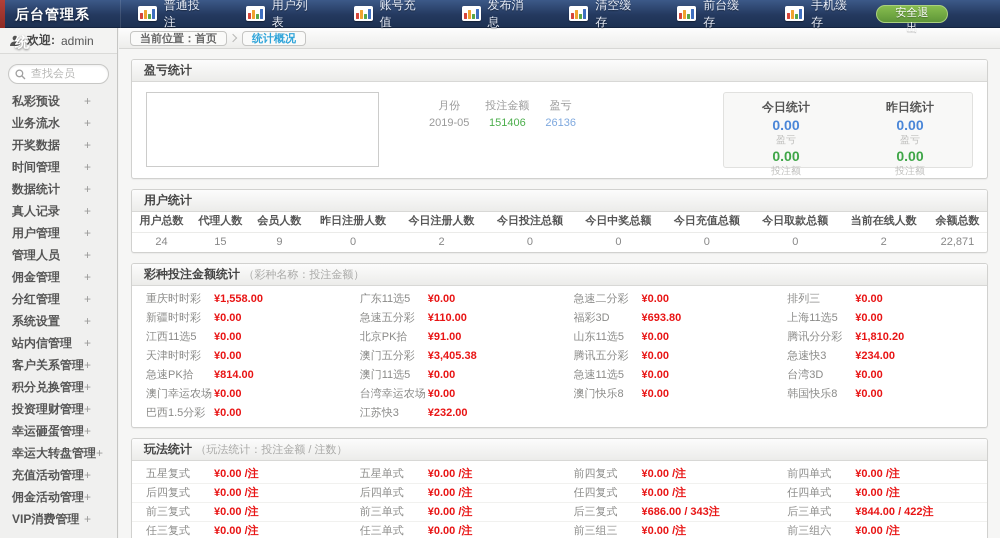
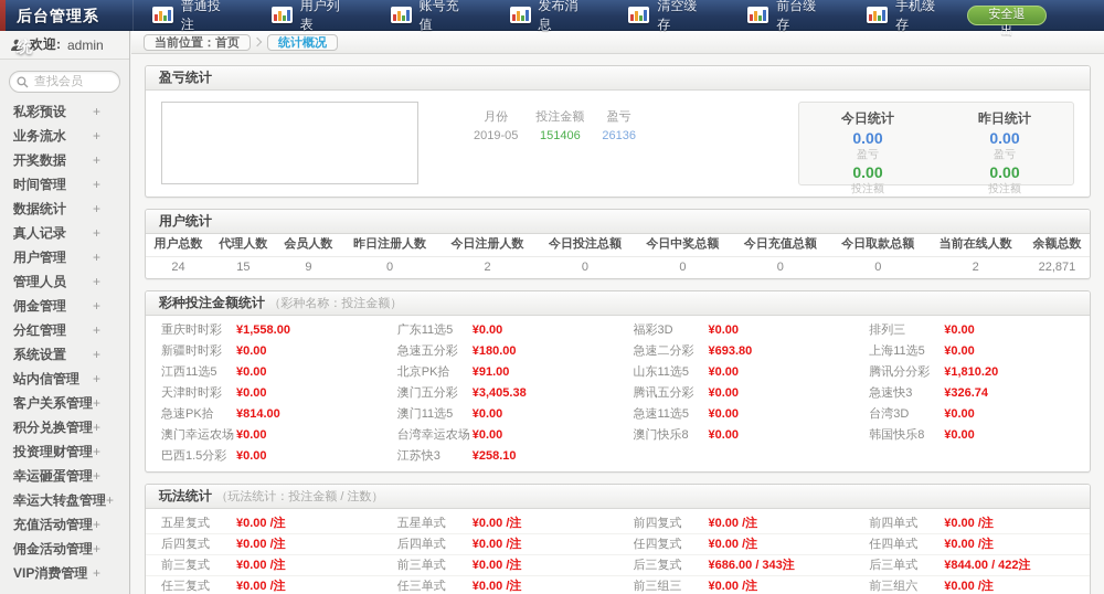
  后台管理系统
  普通投注
  用户列表
  账号充值
  发布消息
  清空缓存
  前台缓存
  手机缓存
  安全退出
  欢迎:
  admin
  查找会员
  私彩预设
  +
  业务流水
  +
  开奖数据
  +
  时间管理
  +
  数据统计
  +
  真人记录
  +
  用户管理
  +
  管理人员
  +
  佣金管理
  +
  分红管理
  +
  系统设置
  +
  站内信管理
  +
  客户关系管理
  +
  积分兑换管理
  +
  投资理财管理
  +
  幸运砸蛋管理
  +
  幸运大转盘管理
  +
  充值活动管理
  +
  佣金活动管理
  +
  VIP消费管理
  +
  当前位置：首页
  统计概况
  盈亏统计
  月份	投注金额	盈亏
  2019-05	151406	26136
  今日统计
  0.00
  盈亏
  0.00
  投注额
  昨日统计
  0.00
  盈亏
  0.00
  投注额
  用户统计
  用户总数	代理人数	会员人数	昨日注册人数	今日注册人数	今日投注总额	今日中奖总额	今日充值总额	今日取款总额	当前在线人数	余额总数
  24	15	9	0	2	0	0	0	0	2	22,871
  彩种投注金额统计 （彩种名称：投注金额）
  重庆时时彩 ¥1,558.00
  广东11选5 ¥0.00
- 急速二分彩 ¥0.00
+ 福彩3D ¥0.00
  排列三 ¥0.00
  新疆时时彩 ¥0.00
- 急速五分彩 ¥110.00
+ 急速五分彩 ¥180.00
- 福彩3D ¥693.80
+ 急速二分彩 ¥693.80
  上海11选5 ¥0.00
  江西11选5 ¥0.00
  北京PK拾 ¥91.00
  山东11选5 ¥0.00
  腾讯分分彩 ¥1,810.20
  天津时时彩 ¥0.00
  澳门五分彩 ¥3,405.38
  腾讯五分彩 ¥0.00
- 急速快3 ¥234.00
+ 急速快3 ¥326.74
  急速PK拾 ¥814.00
  澳门11选5 ¥0.00
  急速11选5 ¥0.00
  台湾3D ¥0.00
  澳门幸运农场 ¥0.00
  台湾幸运农场 ¥0.00
  澳门快乐8 ¥0.00
  韩国快乐8 ¥0.00
  巴西1.5分彩 ¥0.00
- 江苏快3 ¥232.00
+ 江苏快3 ¥258.10
  玩法统计 （玩法统计：投注金额 / 注数）
  五星复式 ¥0.00 /注
  五星单式 ¥0.00 /注
  前四复式 ¥0.00 /注
  前四单式 ¥0.00 /注
  后四复式 ¥0.00 /注
  后四单式 ¥0.00 /注
  任四复式 ¥0.00 /注
  任四单式 ¥0.00 /注
  前三复式 ¥0.00 /注
  前三单式 ¥0.00 /注
  后三复式 ¥686.00 / 343注
  后三单式 ¥844.00 / 422注
  任三复式 ¥0.00 /注
  任三单式 ¥0.00 /注
  前三组三 ¥0.00 /注
  前三组六 ¥0.00 /注
